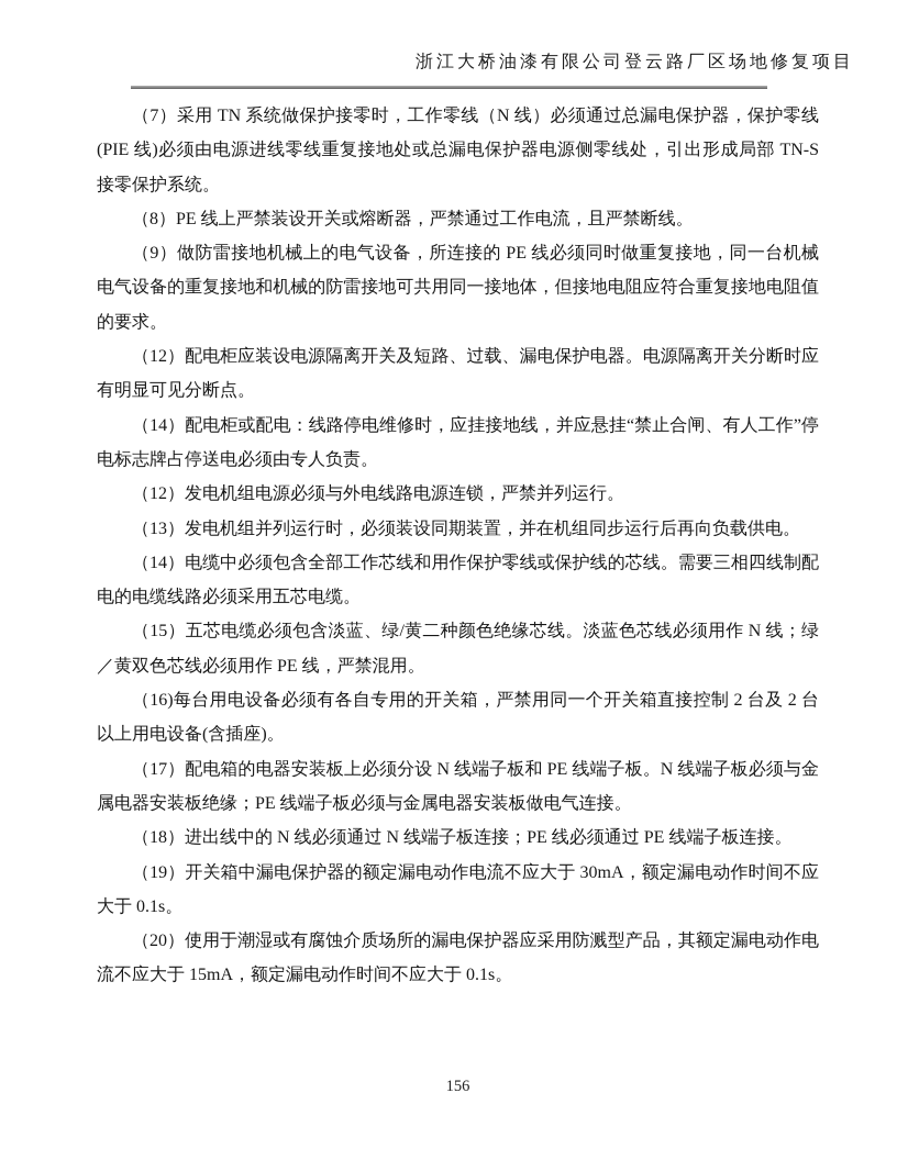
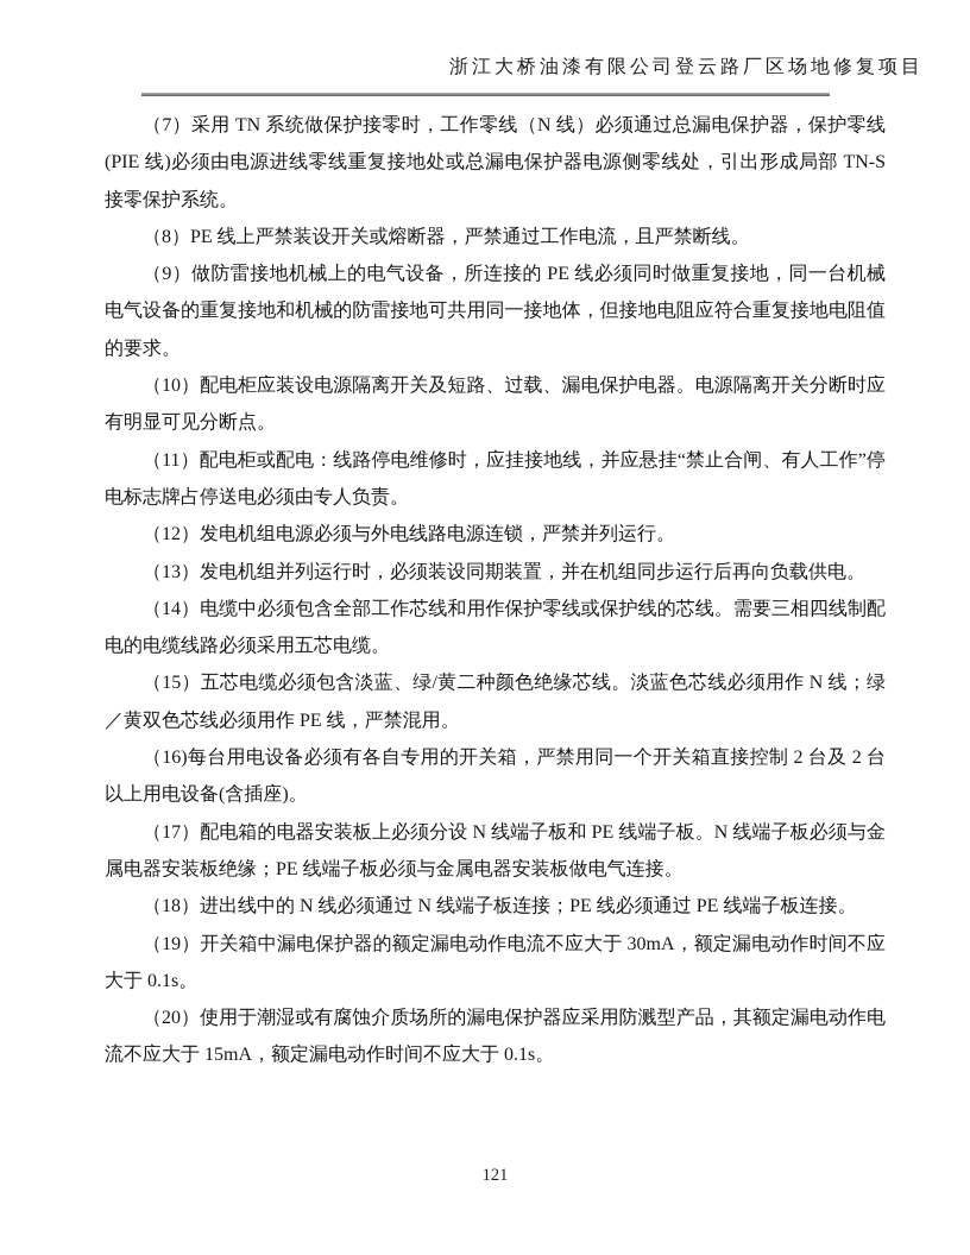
  浙江大桥油漆有限公司登云路厂区场地修复项目
  （7）采用 TN 系统做保护接零时，工作零线（N 线）必须通过总漏电保护器，保护零线(PIE 线)必须由电源进线零线重复接地处或总漏电保护器电源侧零线处，引出形成局部 TN-S 接零保护系统。
  （8）PE 线上严禁装设开关或熔断器，严禁通过工作电流，且严禁断线。
  （9）做防雷接地机械上的电气设备，所连接的 PE 线必须同时做重复接地，同一台机械电气设备的重复接地和机械的防雷接地可共用同一接地体，但接地电阻应符合重复接地电阻值的要求。
- （12）配电柜应装设电源隔离开关及短路、过载、漏电保护电器。电源隔离开关分断时应有明显可见分断点。
+ （10）配电柜应装设电源隔离开关及短路、过载、漏电保护电器。电源隔离开关分断时应有明显可见分断点。
- （14）配电柜或配电：线路停电维修时，应挂接地线，并应悬挂“禁止合闸、有人工作”停电标志牌占停送电必须由专人负责。
+ （11）配电柜或配电：线路停电维修时，应挂接地线，并应悬挂“禁止合闸、有人工作”停电标志牌占停送电必须由专人负责。
  （12）发电机组电源必须与外电线路电源连锁，严禁并列运行。
  （13）发电机组并列运行时，必须装设同期装置，并在机组同步运行后再向负载供电。
  （14）电缆中必须包含全部工作芯线和用作保护零线或保护线的芯线。需要三相四线制配电的电缆线路必须采用五芯电缆。
  （15）五芯电缆必须包含淡蓝、绿/黄二种颜色绝缘芯线。淡蓝色芯线必须用作 N 线；绿／黄双色芯线必须用作 PE 线，严禁混用。
  （16)每台用电设备必须有各自专用的开关箱，严禁用同一个开关箱直接控制 2 台及 2 台以上用电设备(含插座)。
  （17）配电箱的电器安装板上必须分设 N 线端子板和 PE 线端子板。N 线端子板必须与金属电器安装板绝缘；PE 线端子板必须与金属电器安装板做电气连接。
  （18）进出线中的 N 线必须通过 N 线端子板连接；PE 线必须通过 PE 线端子板连接。
  （19）开关箱中漏电保护器的额定漏电动作电流不应大于 30mA，额定漏电动作时间不应大于 0.1s。
  （20）使用于潮湿或有腐蚀介质场所的漏电保护器应采用防溅型产品，其额定漏电动作电流不应大于 15mA，额定漏电动作时间不应大于 0.1s。
- 156
+ 121
